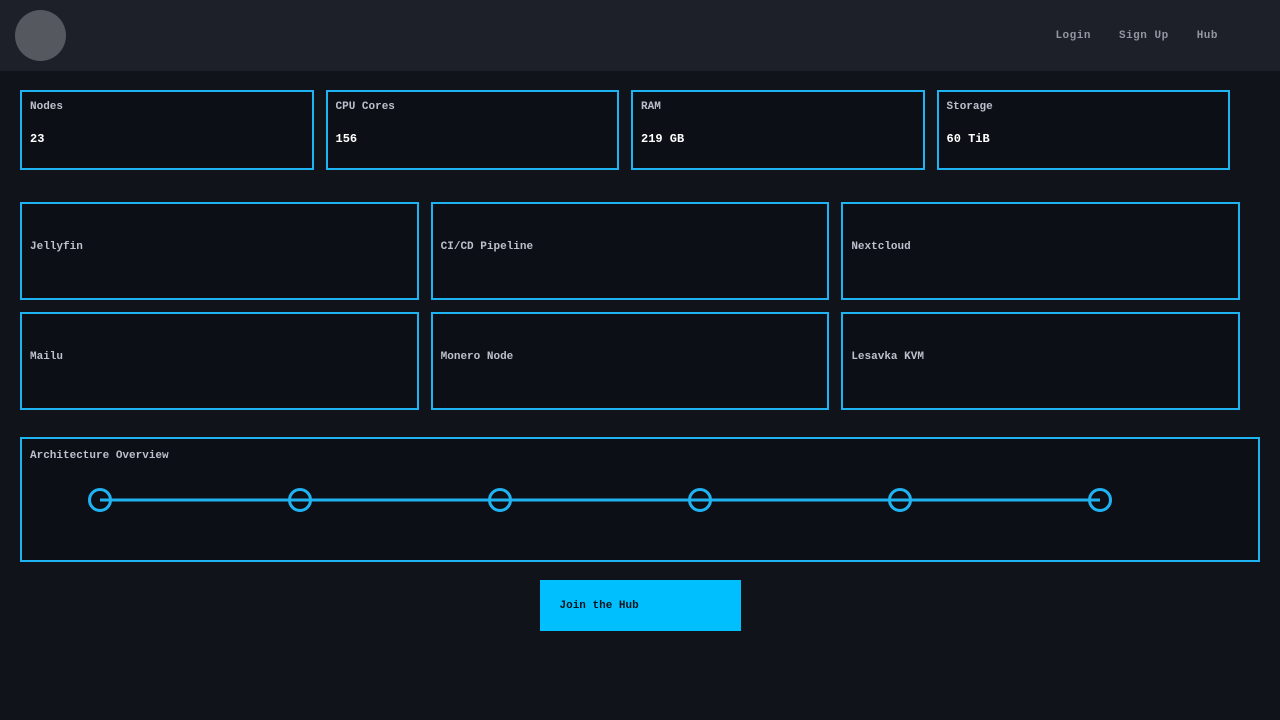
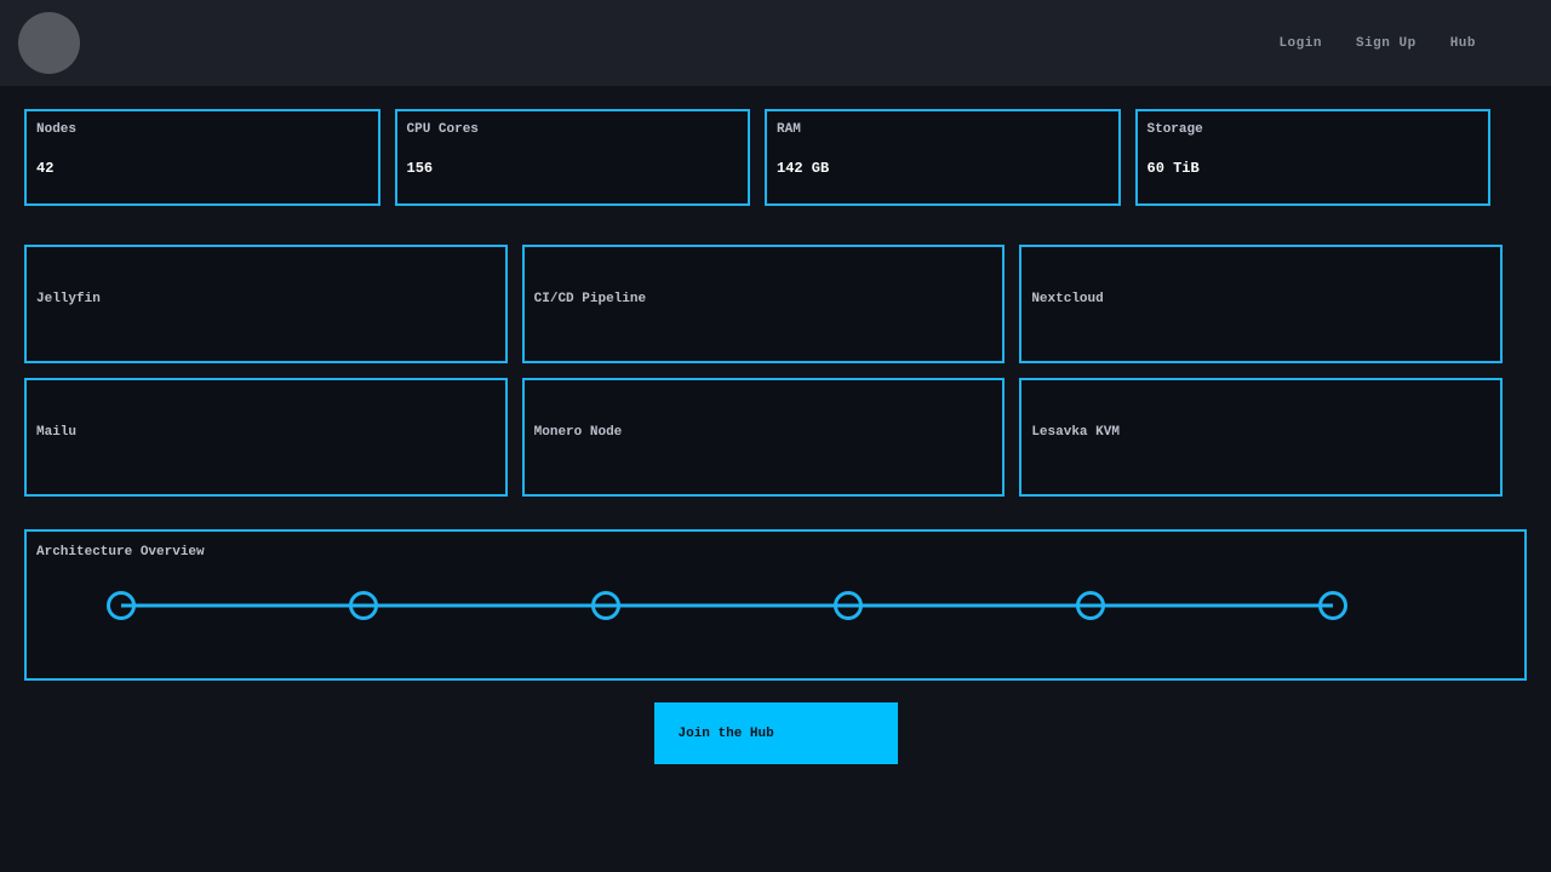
  Login
  Sign Up
  Hub
  Nodes
- 23
+ 42
  CPU Cores
  156
  RAM
- 219 GB
+ 142 GB
  Storage
  60 TiB
  Jellyfin
  CI/CD Pipeline
  Nextcloud
  Mailu
  Monero Node
  Lesavka KVM
  Architecture Overview
  Join the Hub
